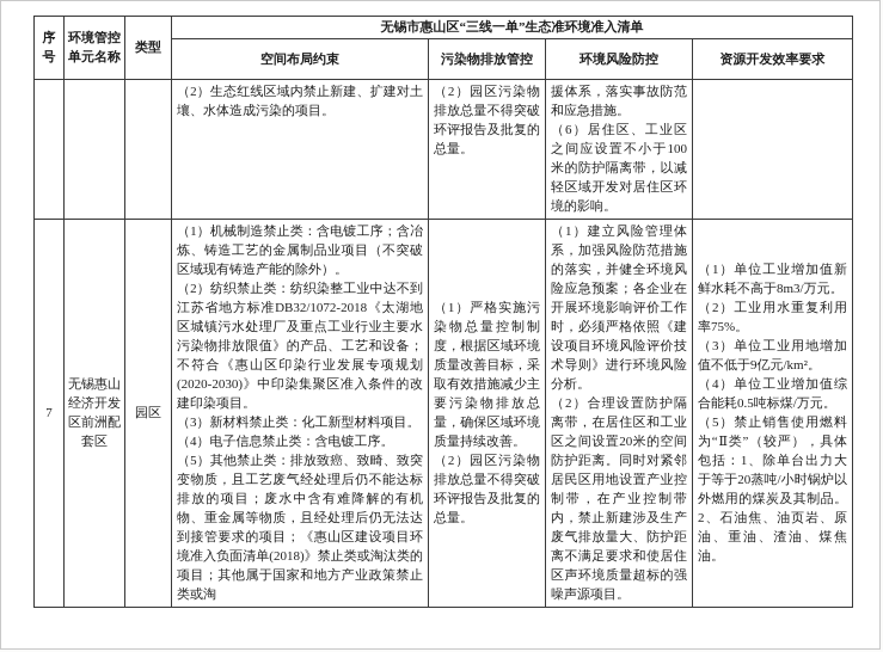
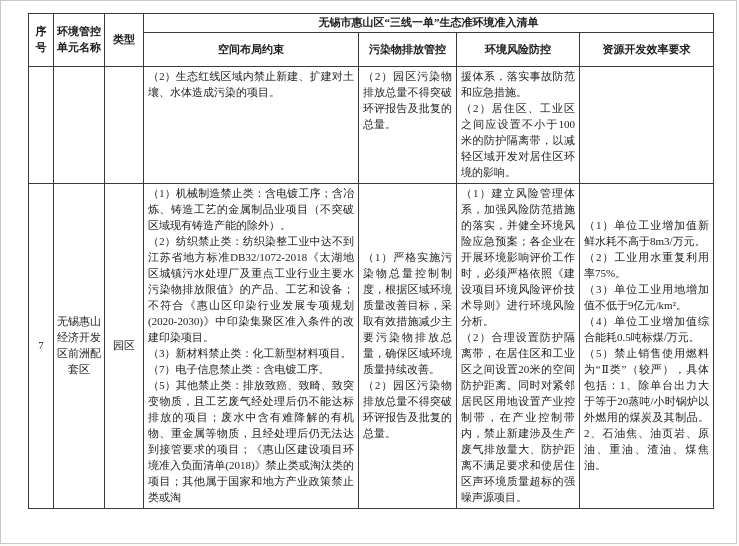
  序号	环境管控单元名称	类型	无锡市惠山区“三线一单”生态准环境准入清单
  空间布局约束	污染物排放管控	环境风险防控	资源开发效率要求
- 			（2）生态红线区域内禁止新建、扩建对土壤、水体造成污染的项目。	（2）园区污染物排放总量不得突破环评报告及批复的总量。	援体系，落实事故防范和应急措施。 （6）居住区、工业区之间应设置不小于100米的防护隔离带，以减轻区域开发对居住区环境的影响。
+ 			（2）生态红线区域内禁止新建、扩建对土壤、水体造成污染的项目。	（2）园区污染物排放总量不得突破环评报告及批复的总量。	援体系，落实事故防范和应急措施。 （2）居住区、工业区之间应设置不小于100米的防护隔离带，以减轻区域开发对居住区环境的影响。
- 7	无锡惠山经济开发区前洲配套区	园区	（1）机械制造禁止类：含电镀工序；含冶炼、铸造工艺的金属制品业项目（不突破区域现有铸造产能的除外）。 （2）纺织禁止类：纺织染整工业中达不到江苏省地方标准DB32/1072-2018《太湖地区城镇污水处理厂及重点工业行业主要水污染物排放限值》的产品、工艺和设备；不符合《惠山区印染行业发展专项规划(2020-2030)》中印染集聚区准入条件的改建印染项目。 （3）新材料禁止类：化工新型材料项目。 （4）电子信息禁止类：含电镀工序。 （5）其他禁止类：排放致癌、致畸、致突变物质，且工艺废气经处理后仍不能达标排放的项目；废水中含有难降解的有机物、重金属等物质，且经处理后仍无法达到接管要求的项目；《惠山区建设项目环境准入负面清单(2018)》禁止类或淘汰类的项目；其他属于国家和地方产业政策禁止类或淘	（1）严格实施污染物总量控制制度，根据区域环境质量改善目标，采取有效措施减少主要污染物排放总量，确保区域环境质量持续改善。 （2）园区污染物排放总量不得突破环评报告及批复的总量。	（1）建立风险管理体系，加强风险防范措施的落实，并健全环境风险应急预案；各企业在开展环境影响评价工作时，必须严格依照《建设项目环境风险评价技术导则》进行环境风险分析。 （2）合理设置防护隔离带，在居住区和工业区之间设置20米的空间防护距离。同时对紧邻居民区用地设置产业控制带，在产业控制带内，禁止新建涉及生产废气排放量大、防护距离不满足要求和使居住区声环境质量超标的强噪声源项目。	（1）单位工业增加值新鲜水耗不高于8m3/万元。 （2）工业用水重复利用率75%。 （3）单位工业用地增加值不低于9亿元/km²。 （4）单位工业增加值综合能耗0.5吨标煤/万元。 （5）禁止销售使用燃料为“Ⅱ类”（较严），具体包括：1、除单台出力大于等于20蒸吨/小时锅炉以外燃用的煤炭及其制品。2、石油焦、油页岩、原油、重油、渣油、煤焦油。
+ 7	无锡惠山经济开发区前洲配套区	园区	（1）机械制造禁止类：含电镀工序；含冶炼、铸造工艺的金属制品业项目（不突破区域现有铸造产能的除外）。 （2）纺织禁止类：纺织染整工业中达不到江苏省地方标准DB32/1072-2018《太湖地区城镇污水处理厂及重点工业行业主要水污染物排放限值》的产品、工艺和设备；不符合《惠山区印染行业发展专项规划(2020-2030)》中印染集聚区准入条件的改建印染项目。 （3）新材料禁止类：化工新型材料项目。 （7）电子信息禁止类：含电镀工序。 （5）其他禁止类：排放致癌、致畸、致突变物质，且工艺废气经处理后仍不能达标排放的项目；废水中含有难降解的有机物、重金属等物质，且经处理后仍无法达到接管要求的项目；《惠山区建设项目环境准入负面清单(2018)》禁止类或淘汰类的项目；其他属于国家和地方产业政策禁止类或淘	（1）严格实施污染物总量控制制度，根据区域环境质量改善目标，采取有效措施减少主要污染物排放总量，确保区域环境质量持续改善。 （2）园区污染物排放总量不得突破环评报告及批复的总量。	（1）建立风险管理体系，加强风险防范措施的落实，并健全环境风险应急预案；各企业在开展环境影响评价工作时，必须严格依照《建设项目环境风险评价技术导则》进行环境风险分析。 （2）合理设置防护隔离带，在居住区和工业区之间设置20米的空间防护距离。同时对紧邻居民区用地设置产业控制带，在产业控制带内，禁止新建涉及生产废气排放量大、防护距离不满足要求和使居住区声环境质量超标的强噪声源项目。	（1）单位工业增加值新鲜水耗不高于8m3/万元。 （2）工业用水重复利用率75%。 （3）单位工业用地增加值不低于9亿元/km²。 （4）单位工业增加值综合能耗0.5吨标煤/万元。 （5）禁止销售使用燃料为“Ⅱ类”（较严），具体包括：1、除单台出力大于等于20蒸吨/小时锅炉以外燃用的煤炭及其制品。2、石油焦、油页岩、原油、重油、渣油、煤焦油。
